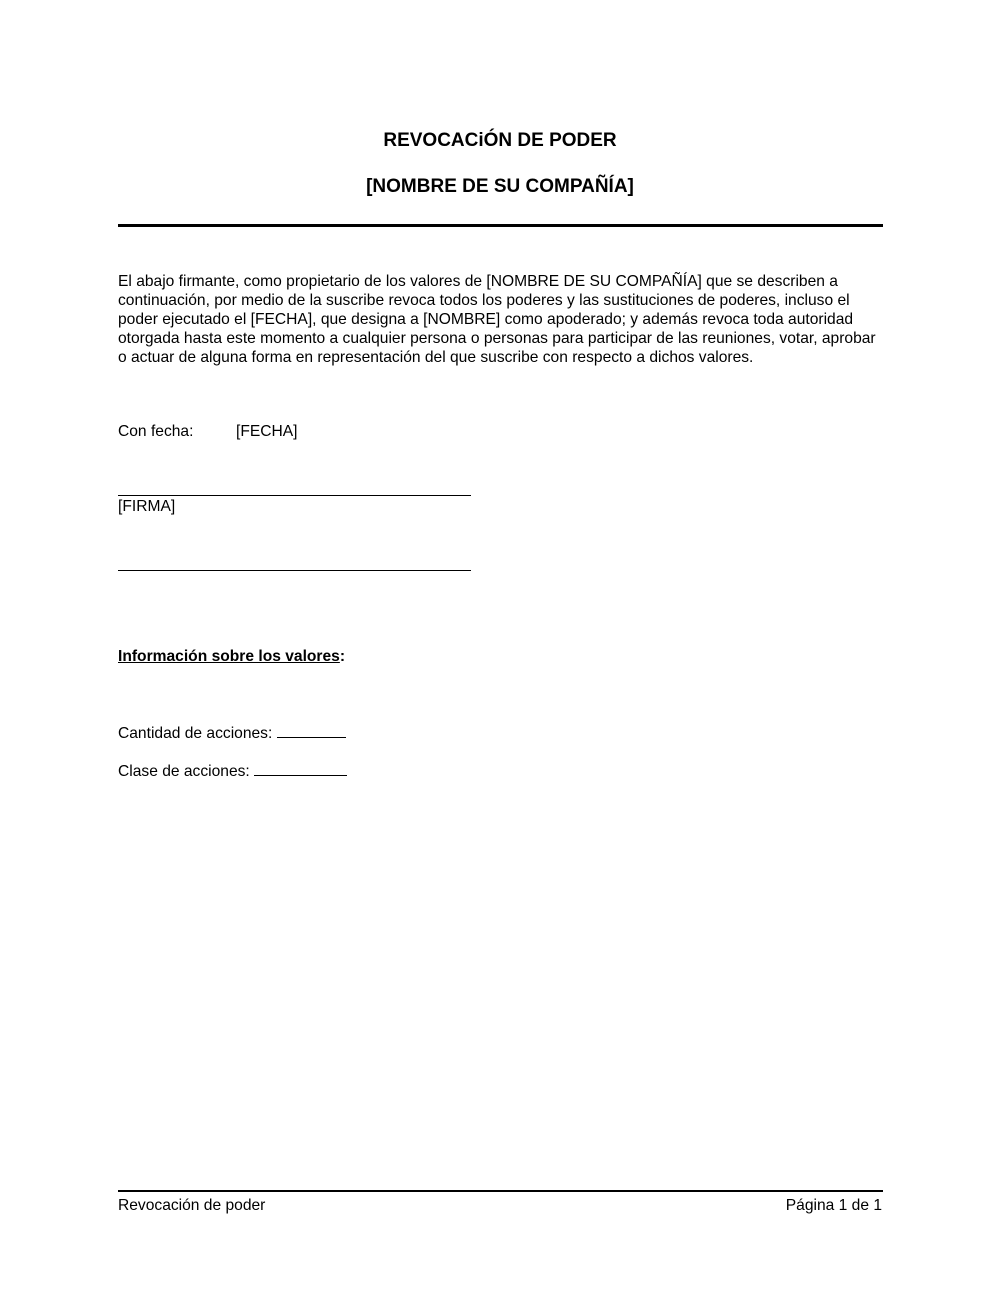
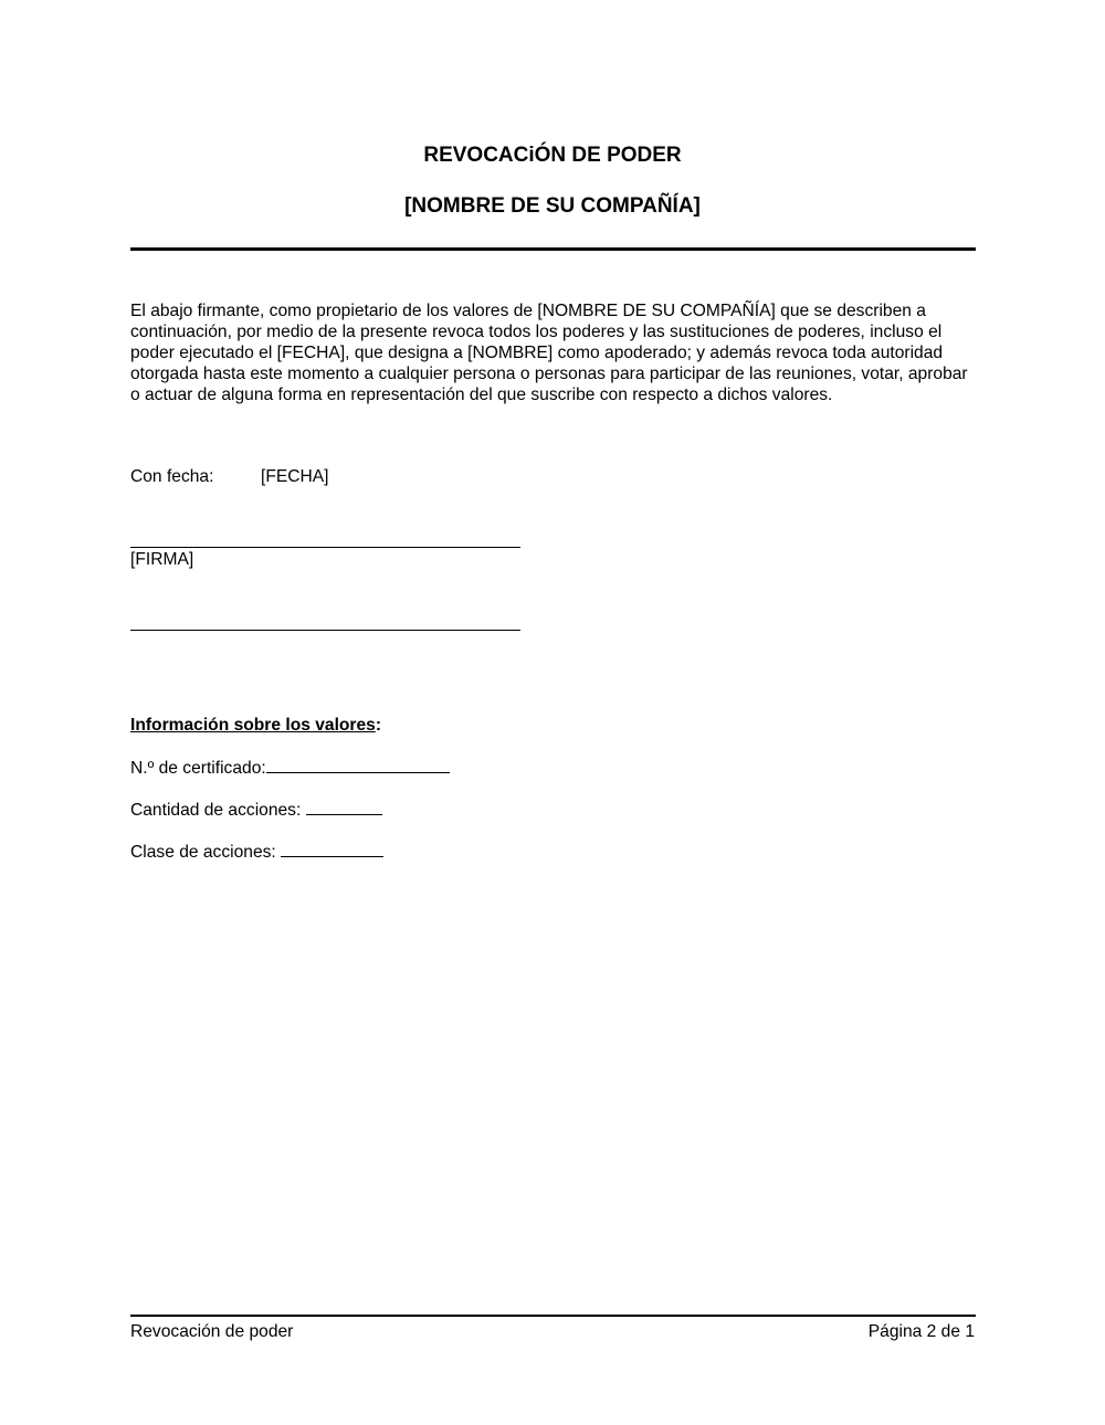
  REVOCACiÓN DE PODER
  [NOMBRE DE SU COMPAÑÍA]
- El abajo firmante, como propietario de los valores de [NOMBRE DE SU COMPAÑÍA] que se describen a continuación, por medio de la suscribe revoca todos los poderes y las sustituciones de poderes, incluso el poder ejecutado el [FECHA], que designa a [NOMBRE] como apoderado; y además revoca toda autoridad otorgada hasta este momento a cualquier persona o personas para participar de las reuniones, votar, aprobar o actuar de alguna forma en representación del que suscribe con respecto a dichos valores.
+ El abajo firmante, como propietario de los valores de [NOMBRE DE SU COMPAÑÍA] que se describen a continuación, por medio de la presente revoca todos los poderes y las sustituciones de poderes, incluso el poder ejecutado el [FECHA], que designa a [NOMBRE] como apoderado; y además revoca toda autoridad otorgada hasta este momento a cualquier persona o personas para participar de las reuniones, votar, aprobar o actuar de alguna forma en representación del que suscribe con respecto a dichos valores.
  Con fecha: [FECHA]
  [FIRMA]
  Información sobre los valores:
+ N.º de certificado:
  Cantidad de acciones:
  Clase de acciones:
  Revocación de poder
- Página 1 de 1
+ Página 2 de 1
